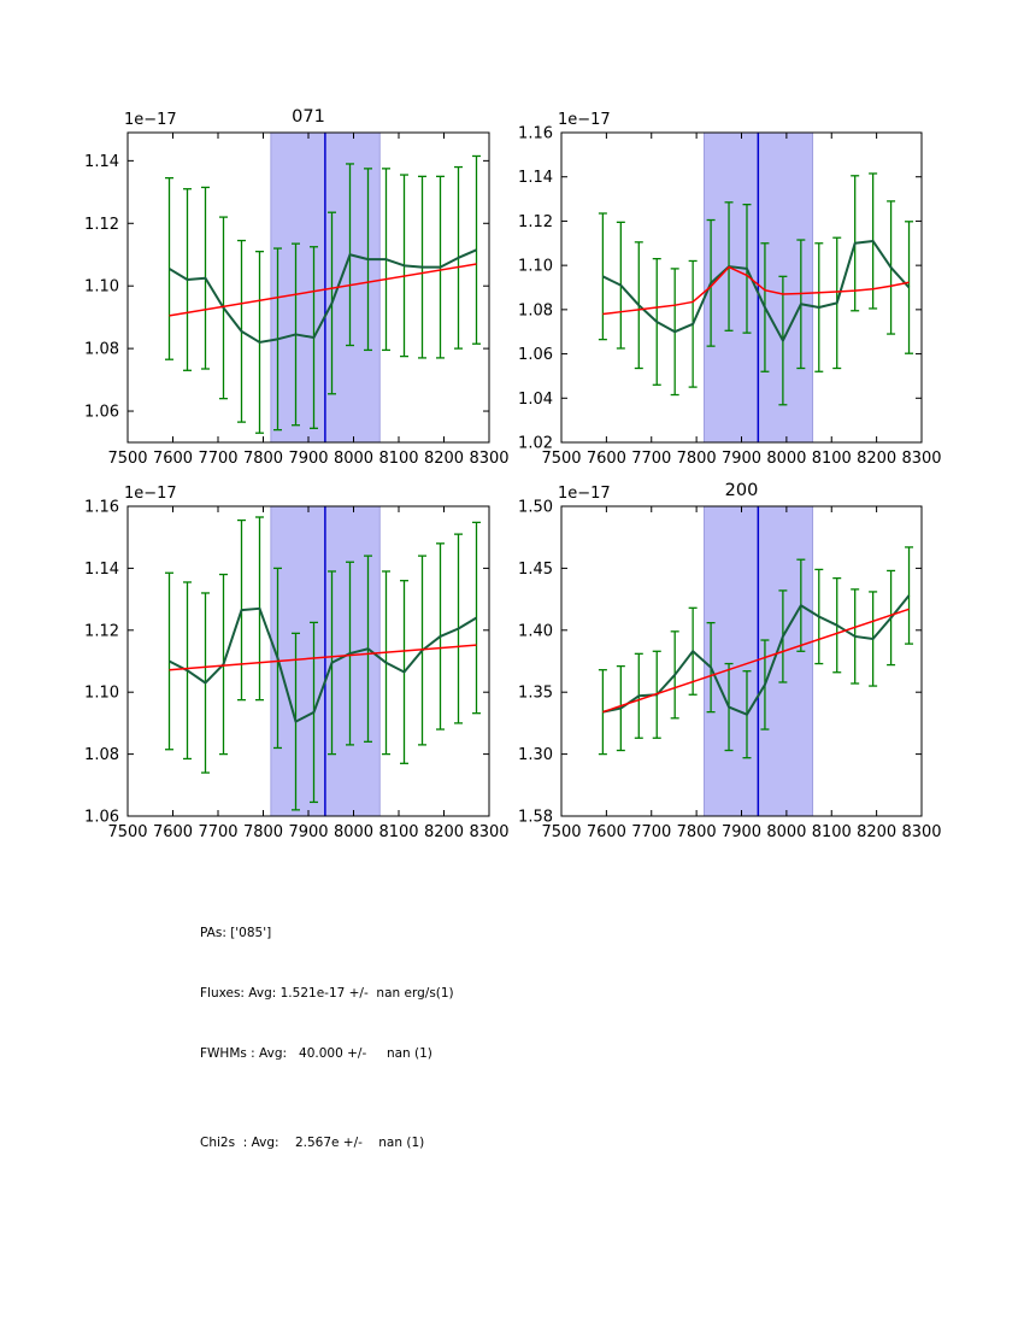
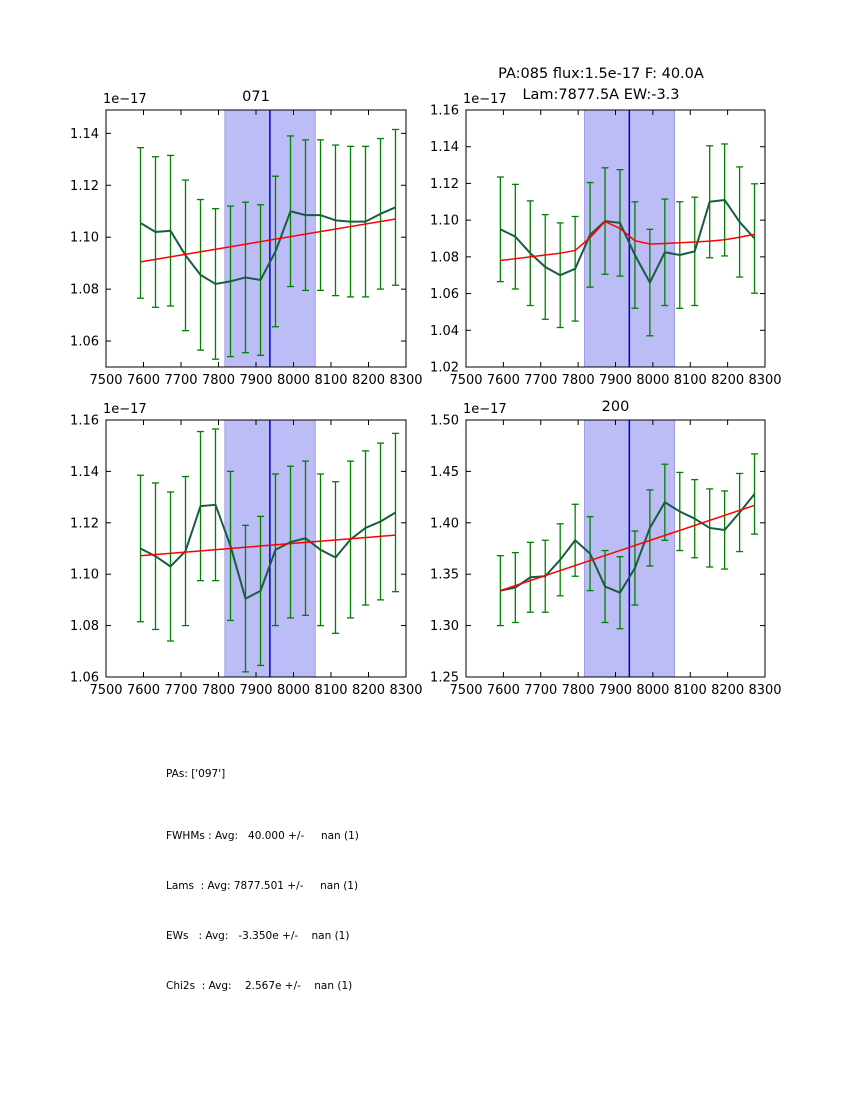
  071
+ PA:085 flux:1.5e-17 F: 40.0A
+ Lam:7877.5A EW:-3.3
  200
  7500
  7600
  7700
  7800
  7900
  8000
  8100
  8200
  8300
  1.06
  1.08
  1.10
  1.12
  1.14
  1e−17
  7500
  7600
  7700
  7800
  7900
  8000
  8100
  8200
  8300
  1.02
  1.04
  1.06
  1.08
  1.10
  1.12
  1.14
  1.16
  1e−17
  7500
  7600
  7700
  7800
  7900
  8000
  8100
  8200
  8300
  1.06
  1.08
  1.10
  1.12
  1.14
  1.16
  1e−17
  7500
  7600
  7700
  7800
  7900
  8000
  8100
  8200
  8300
- 1.58
+ 1.25
  1.30
  1.35
  1.40
  1.45
  1.50
  1e−17
- PAs: ['085']
+ PAs: ['097']
- Fluxes: Avg: 1.521e-17 +/- nan erg/s(1)
  FWHMs : Avg: 40.000 +/- nan (1)
+ Lams : Avg: 7877.501 +/- nan (1)
+ EWs : Avg: -3.350e +/- nan (1)
  Chi2s : Avg: 2.567e +/- nan (1)
